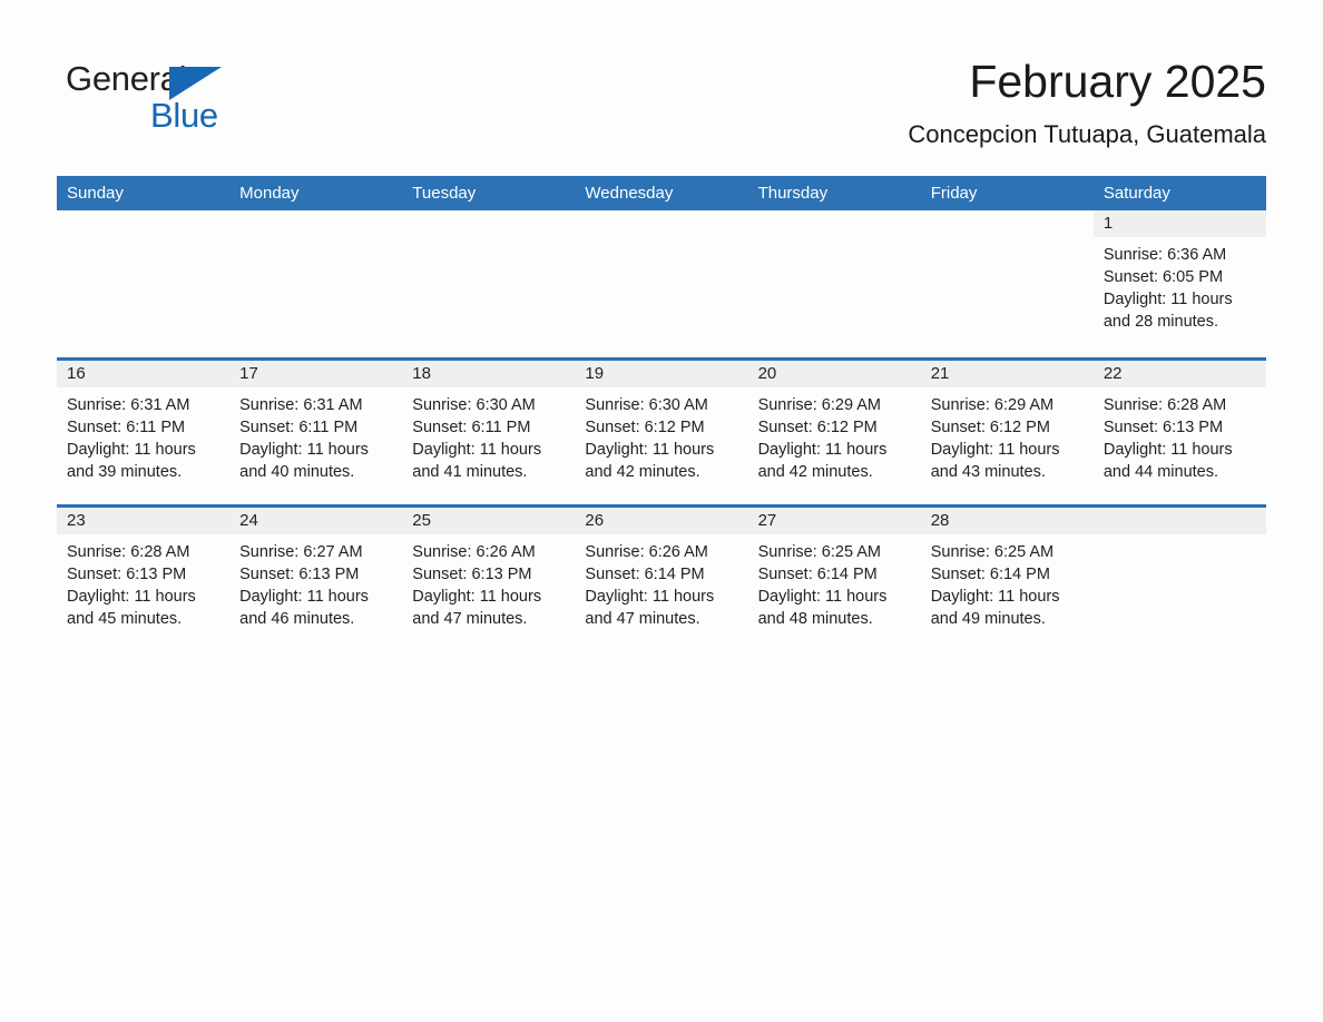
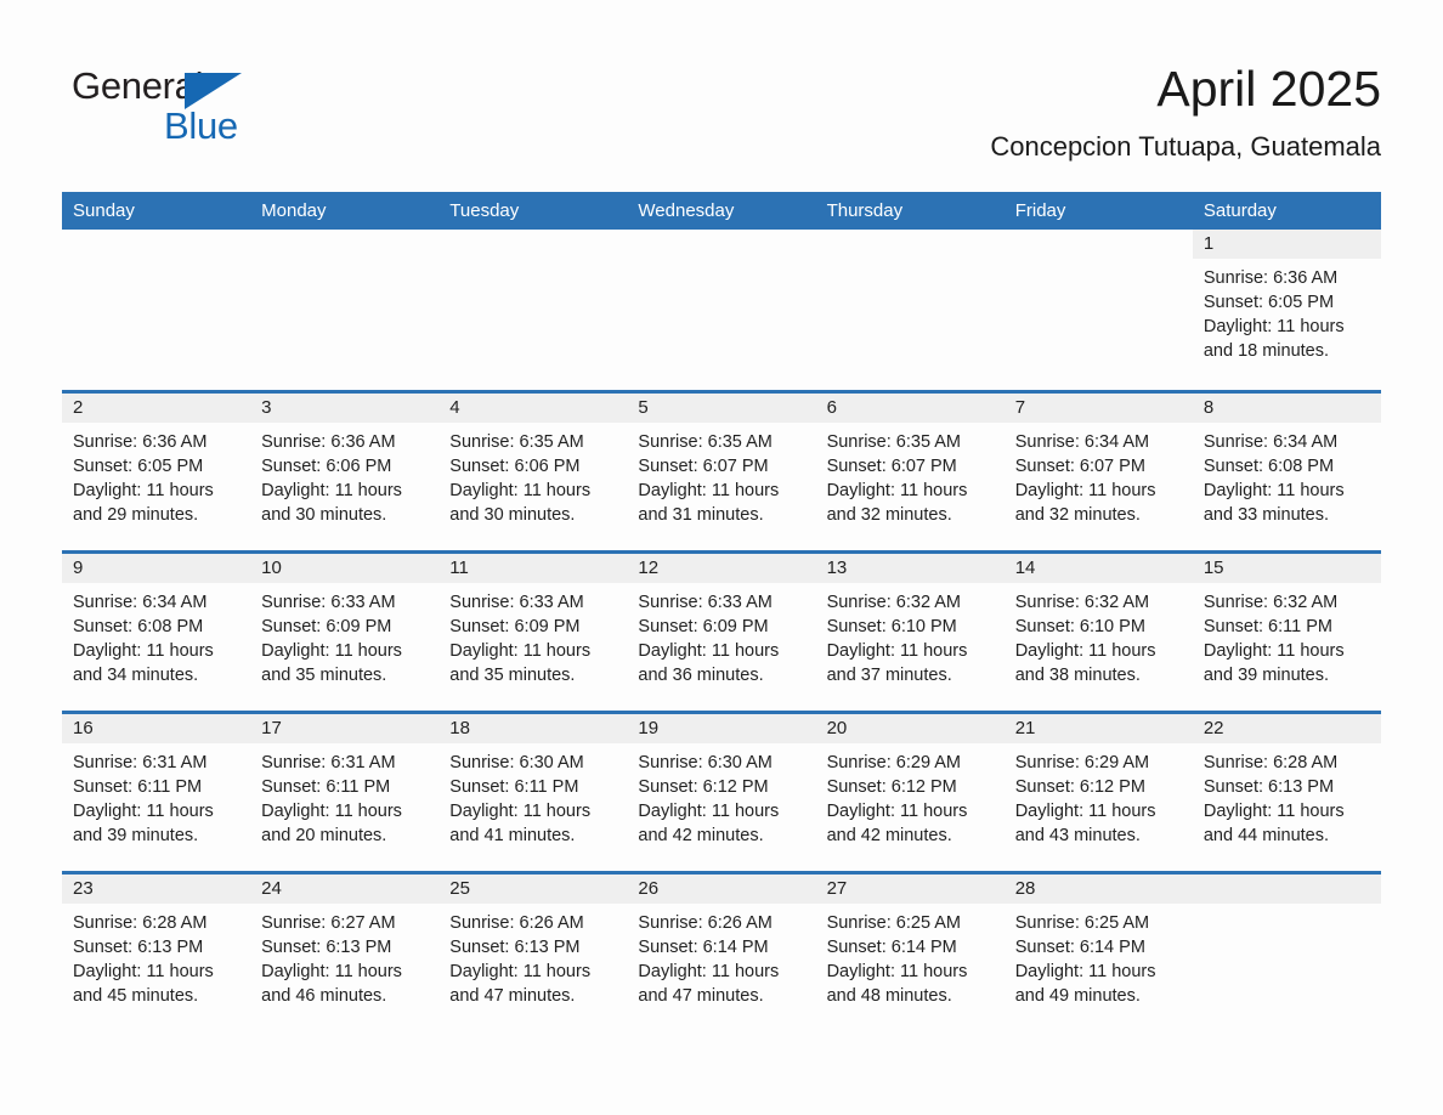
  General
  Blue
- February 2025
+ April 2025
  Concepcion Tutuapa, Guatemala
  Sunday	Monday	Tuesday	Wednesday	Thursday	Friday	Saturday
- 						1Sunrise: 6:36 AMSunset: 6:05 PMDaylight: 11 hours and 28 minutes.
+ 						1Sunrise: 6:36 AMSunset: 6:05 PMDaylight: 11 hours and 18 minutes.
+ 2Sunrise: 6:36 AMSunset: 6:05 PMDaylight: 11 hours and 29 minutes.	3Sunrise: 6:36 AMSunset: 6:06 PMDaylight: 11 hours and 30 minutes.	4Sunrise: 6:35 AMSunset: 6:06 PMDaylight: 11 hours and 30 minutes.	5Sunrise: 6:35 AMSunset: 6:07 PMDaylight: 11 hours and 31 minutes.	6Sunrise: 6:35 AMSunset: 6:07 PMDaylight: 11 hours and 32 minutes.	7Sunrise: 6:34 AMSunset: 6:07 PMDaylight: 11 hours and 32 minutes.	8Sunrise: 6:34 AMSunset: 6:08 PMDaylight: 11 hours and 33 minutes.
+ 9Sunrise: 6:34 AMSunset: 6:08 PMDaylight: 11 hours and 34 minutes.	10Sunrise: 6:33 AMSunset: 6:09 PMDaylight: 11 hours and 35 minutes.	11Sunrise: 6:33 AMSunset: 6:09 PMDaylight: 11 hours and 35 minutes.	12Sunrise: 6:33 AMSunset: 6:09 PMDaylight: 11 hours and 36 minutes.	13Sunrise: 6:32 AMSunset: 6:10 PMDaylight: 11 hours and 37 minutes.	14Sunrise: 6:32 AMSunset: 6:10 PMDaylight: 11 hours and 38 minutes.	15Sunrise: 6:32 AMSunset: 6:11 PMDaylight: 11 hours and 39 minutes.
- 16Sunrise: 6:31 AMSunset: 6:11 PMDaylight: 11 hours and 39 minutes.	17Sunrise: 6:31 AMSunset: 6:11 PMDaylight: 11 hours and 40 minutes.	18Sunrise: 6:30 AMSunset: 6:11 PMDaylight: 11 hours and 41 minutes.	19Sunrise: 6:30 AMSunset: 6:12 PMDaylight: 11 hours and 42 minutes.	20Sunrise: 6:29 AMSunset: 6:12 PMDaylight: 11 hours and 42 minutes.	21Sunrise: 6:29 AMSunset: 6:12 PMDaylight: 11 hours and 43 minutes.	22Sunrise: 6:28 AMSunset: 6:13 PMDaylight: 11 hours and 44 minutes.
+ 16Sunrise: 6:31 AMSunset: 6:11 PMDaylight: 11 hours and 39 minutes.	17Sunrise: 6:31 AMSunset: 6:11 PMDaylight: 11 hours and 20 minutes.	18Sunrise: 6:30 AMSunset: 6:11 PMDaylight: 11 hours and 41 minutes.	19Sunrise: 6:30 AMSunset: 6:12 PMDaylight: 11 hours and 42 minutes.	20Sunrise: 6:29 AMSunset: 6:12 PMDaylight: 11 hours and 42 minutes.	21Sunrise: 6:29 AMSunset: 6:12 PMDaylight: 11 hours and 43 minutes.	22Sunrise: 6:28 AMSunset: 6:13 PMDaylight: 11 hours and 44 minutes.
  23Sunrise: 6:28 AMSunset: 6:13 PMDaylight: 11 hours and 45 minutes.	24Sunrise: 6:27 AMSunset: 6:13 PMDaylight: 11 hours and 46 minutes.	25Sunrise: 6:26 AMSunset: 6:13 PMDaylight: 11 hours and 47 minutes.	26Sunrise: 6:26 AMSunset: 6:14 PMDaylight: 11 hours and 47 minutes.	27Sunrise: 6:25 AMSunset: 6:14 PMDaylight: 11 hours and 48 minutes.	28Sunrise: 6:25 AMSunset: 6:14 PMDaylight: 11 hours and 49 minutes.
